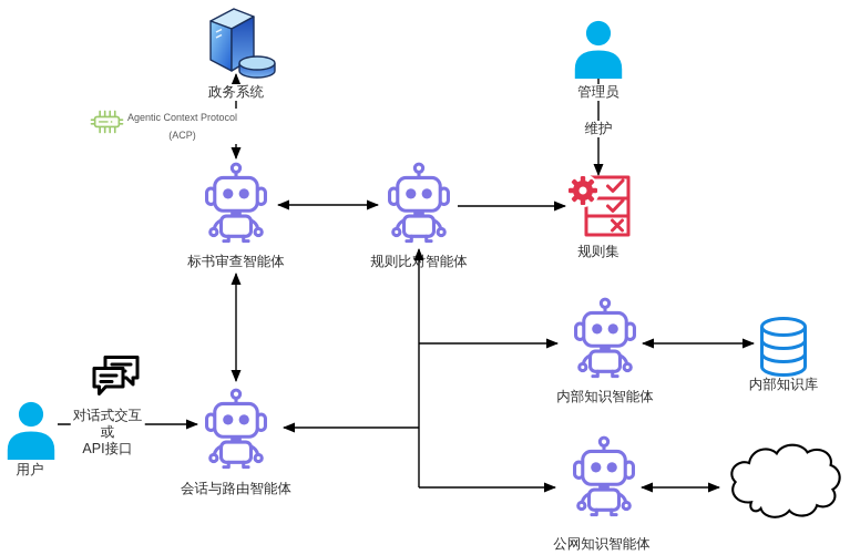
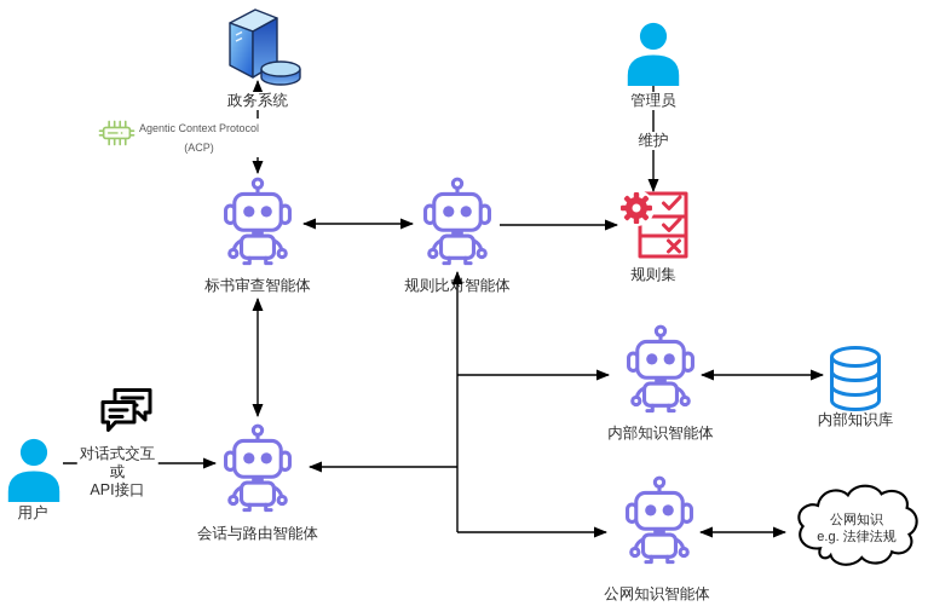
  政务系统
  Agentic Context Protocol
  (ACP)
  标书审查智能体
  规则比智能体
  管理员
  维护
  规则集
  用户
  对话式交互
  或
  API接口
  会话与路由智能体
  内部知识智能体
  内部知识库
  公网知识智能体
+ 公网知识
+ e.g. 法律法规
